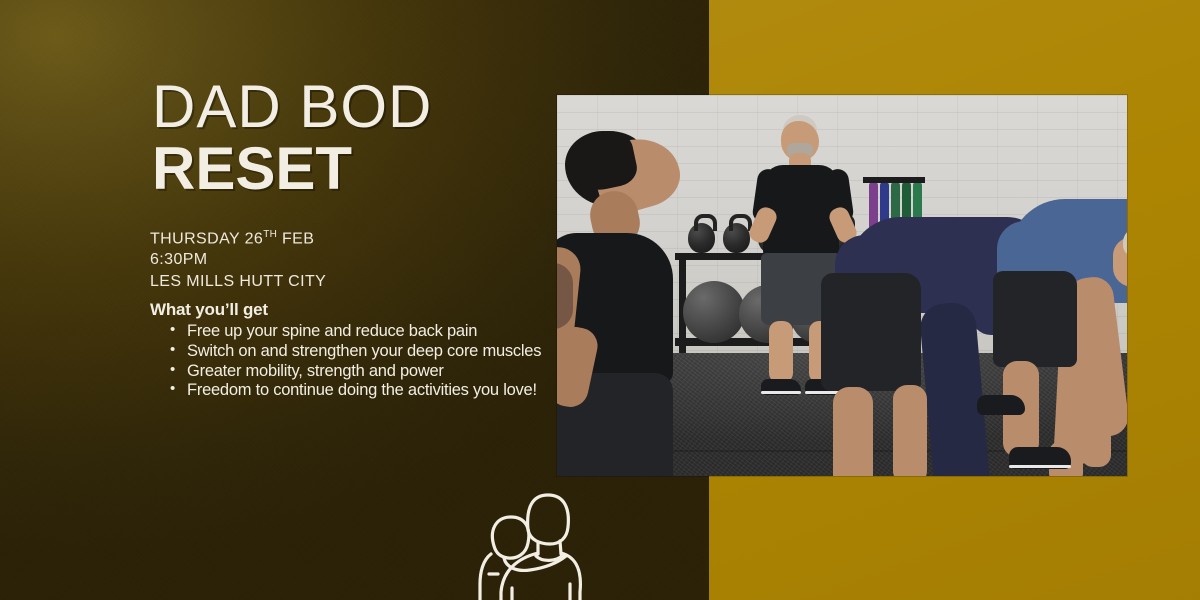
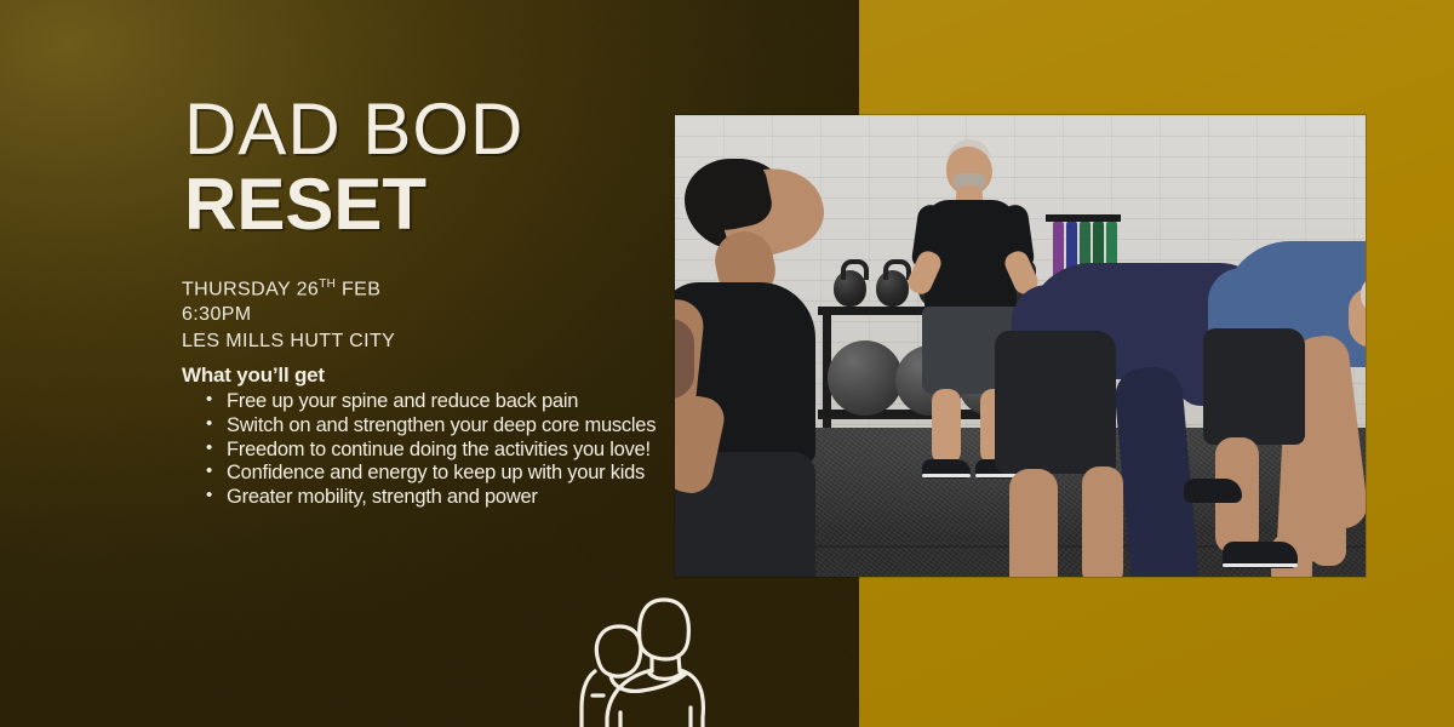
  DAD BOD
  RESET
  THURSDAY 26TH FEB
  6:30PM
  LES MILLS HUTT CITY
  What you’ll get
  Free up your spine and reduce back pain
  Switch on and strengthen your deep core muscles
- Greater mobility, strength and power
+ Freedom to continue doing the activities you love!
+ Confidence and energy to keep up with your kids
- Freedom to continue doing the activities you love!
+ Greater mobility, strength and power
